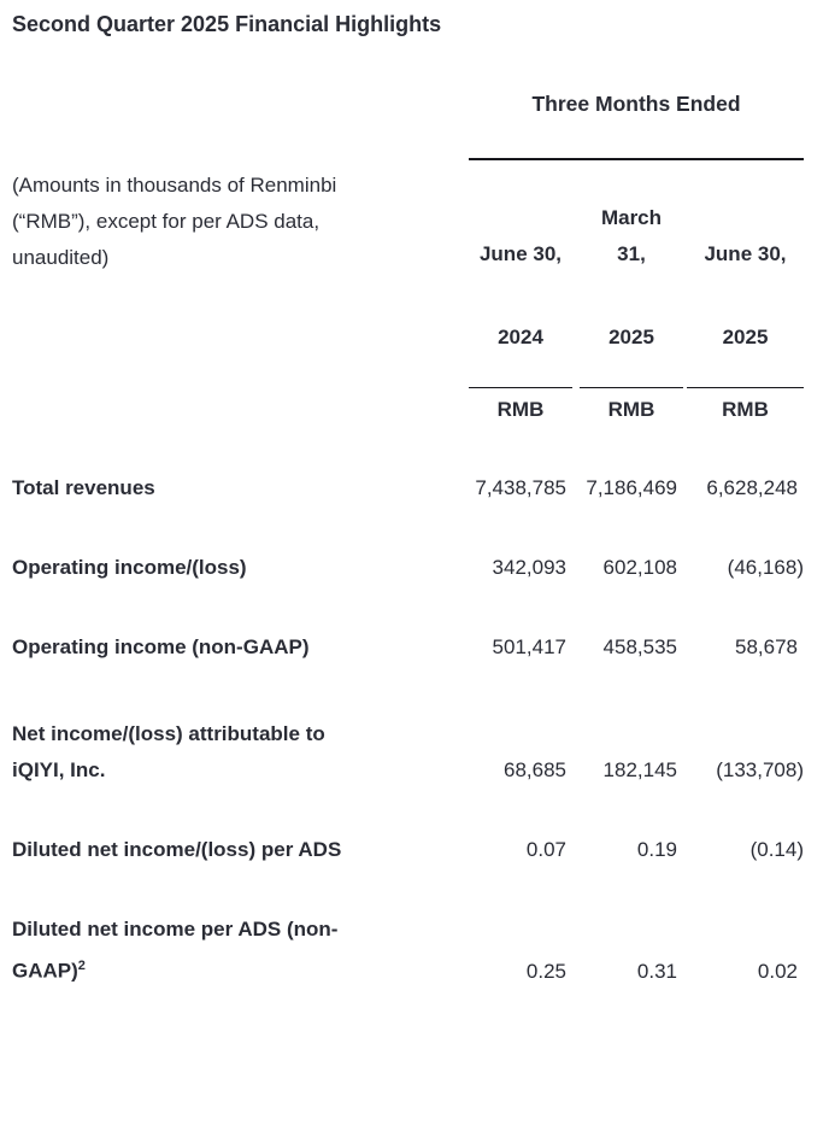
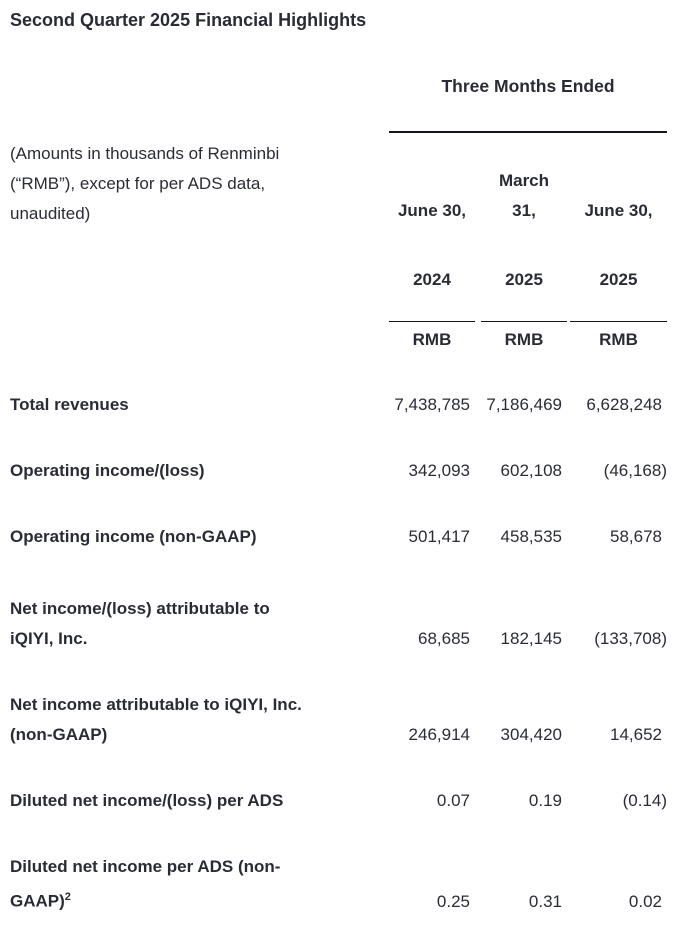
  Second Quarter 2025 Financial Highlights
  Three Months Ended
  (Amounts in thousands of Renminbi
  (“RMB”), except for per ADS data,
  unaudited)
  June 30,
  2024
  RMB
  March
  31,
  2025
  RMB
  June 30,
  2025
  RMB
  Total revenues
  7,438,785
  7,186,469
  6,628,248
  Operating income/(loss)
  342,093
  602,108
  (46,168)
  Operating income (non-GAAP)
  501,417
  458,535
  58,678
  Net income/(loss) attributable to
  iQIYI, Inc.
  68,685
  182,145
  (133,708)
+ Net income attributable to iQIYI, Inc.
+ (non-GAAP)
+ 246,914
+ 304,420
+ 14,652
  Diluted net income/(loss) per ADS
  0.07
  0.19
  (0.14)
  Diluted net income per ADS (non-
  GAAP)2
  0.25
  0.31
  0.02
